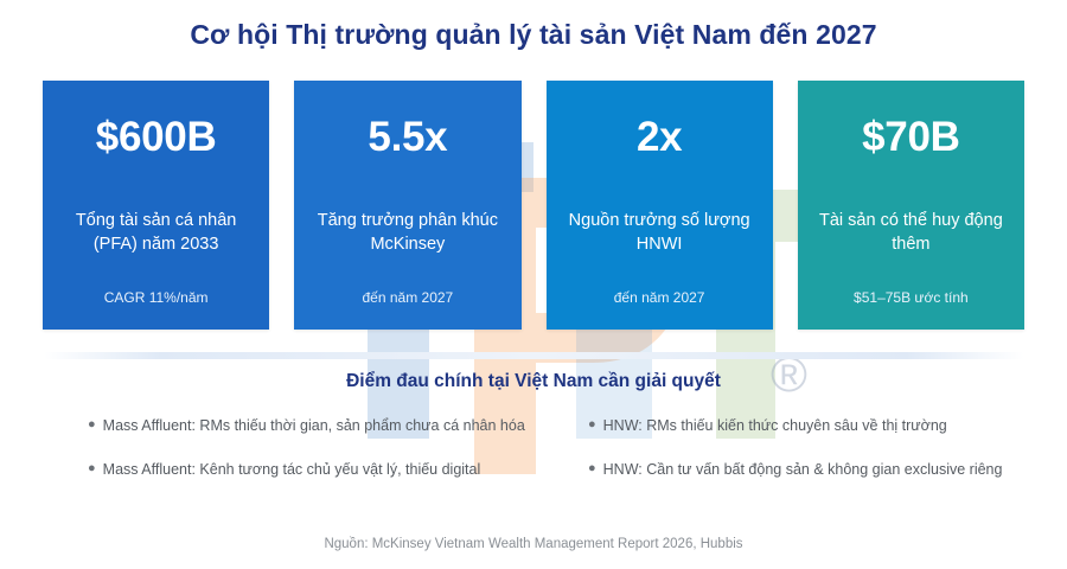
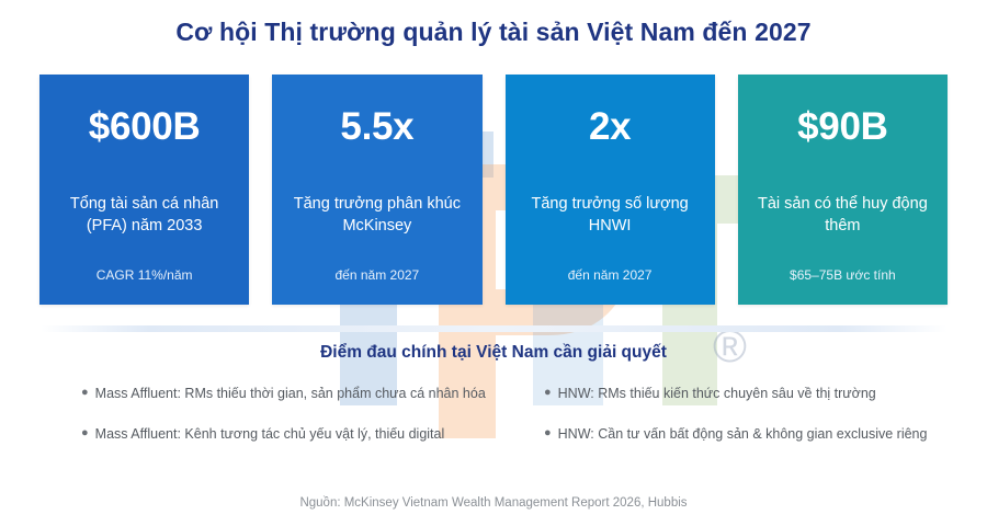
  ®
  Cơ hội Thị trường quản lý tài sản Việt Nam đến 2027
  $600B
  Tổng tài sản cá nhân (PFA) năm 2033
  CAGR 11%/năm
  5.5x
  Tăng trưởng phân khúc McKinsey
  đến năm 2027
  2x
- Nguồn trưởng số lượng HNWI
+ Tăng trưởng số lượng HNWI
  đến năm 2027
- $70B
+ $90B
  Tài sản có thể huy động thêm
- $51–75B ước tính
+ $65–75B ước tính
  Điểm đau chính tại Việt Nam cần giải quyết
  ●
  Mass Affluent: RMs thiếu thời gian, sản phẩm chưa cá nhân hóa
  ●
  Mass Affluent: Kênh tương tác chủ yếu vật lý, thiếu digital
  ●
  HNW: RMs thiếu kiến thức chuyên sâu về thị trường
  ●
  HNW: Cần tư vấn bất động sản & không gian exclusive riêng
  Nguồn: McKinsey Vietnam Wealth Management Report 2026, Hubbis
